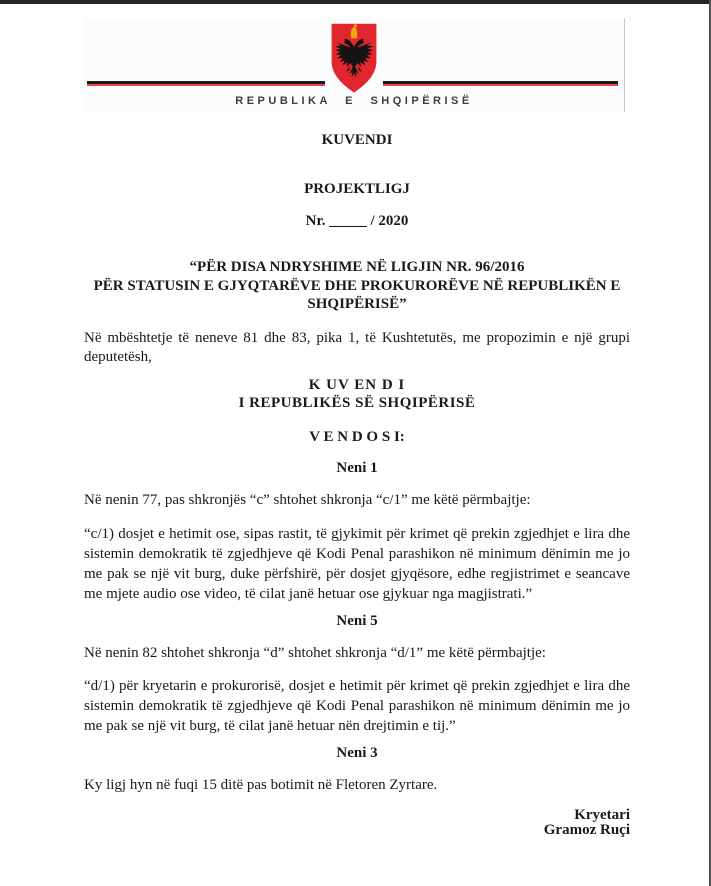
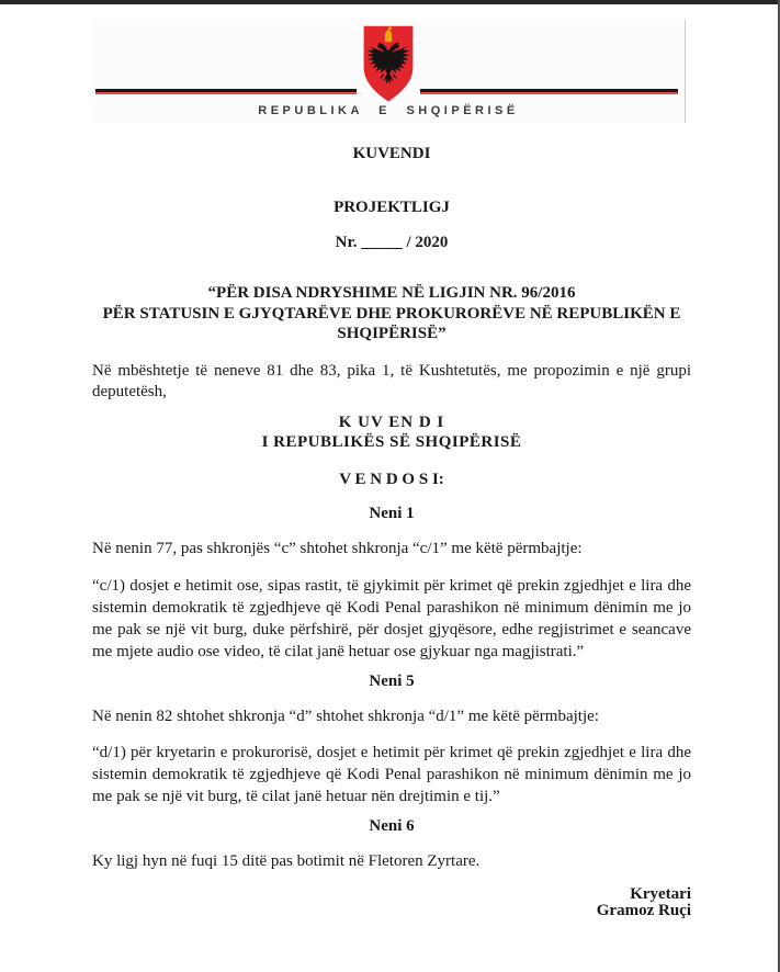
  REPUBLIKA E SHQIPËRISË
  KUVENDI
  PROJEKTLIGJ
  Nr. _____ / 2020
  “PËR DISA NDRYSHIME NË LIGJIN NR. 96/2016
  PËR STATUSIN E GJYQTARËVE DHE PROKURORËVE NË REPUBLIKËN E
  SHQIPËRISË”
  Në mbështetje të neneve 81 dhe 83, pika 1, të Kushtetutës, me propozimin e një grupi deputetësh,
  K UV EN D I
  I REPUBLIKËS SË SHQIPËRISË
  V E N D O S I:
  Neni 1
  Në nenin 77, pas shkronjës “c” shtohet shkronja “c/1” me këtë përmbajtje:
  “c/1) dosjet e hetimit ose, sipas rastit, të gjykimit për krimet që prekin zgjedhjet e lira dhe sistemin demokratik të zgjedhjeve që Kodi Penal parashikon në minimum dënimin me jo me pak se një vit burg, duke përfshirë, për dosjet gjyqësore, edhe regjistrimet e seancave me mjete audio ose video, të cilat janë hetuar ose gjykuar nga magjistrati.”
  Neni 5
  Në nenin 82 shtohet shkronja “d” shtohet shkronja “d/1” me këtë përmbajtje:
  “d/1) për kryetarin e prokurorisë, dosjet e hetimit për krimet që prekin zgjedhjet e lira dhe sistemin demokratik të zgjedhjeve që Kodi Penal parashikon në minimum dënimin me jo me pak se një vit burg, të cilat janë hetuar nën drejtimin e tij.”
- Neni 3
+ Neni 6
  Ky ligj hyn në fuqi 15 ditë pas botimit në Fletoren Zyrtare.
  Kryetari
  Gramoz Ruçi
